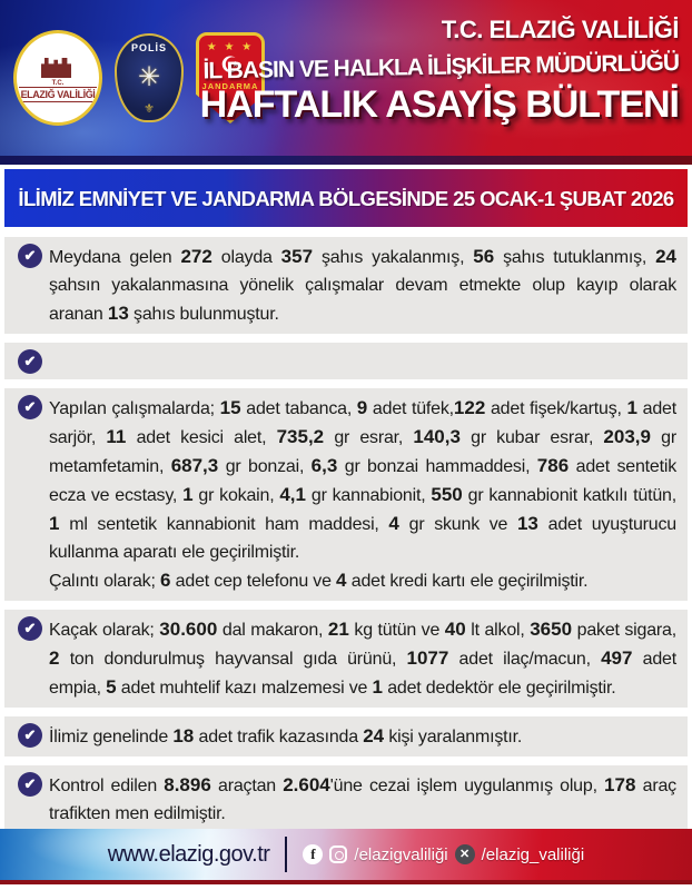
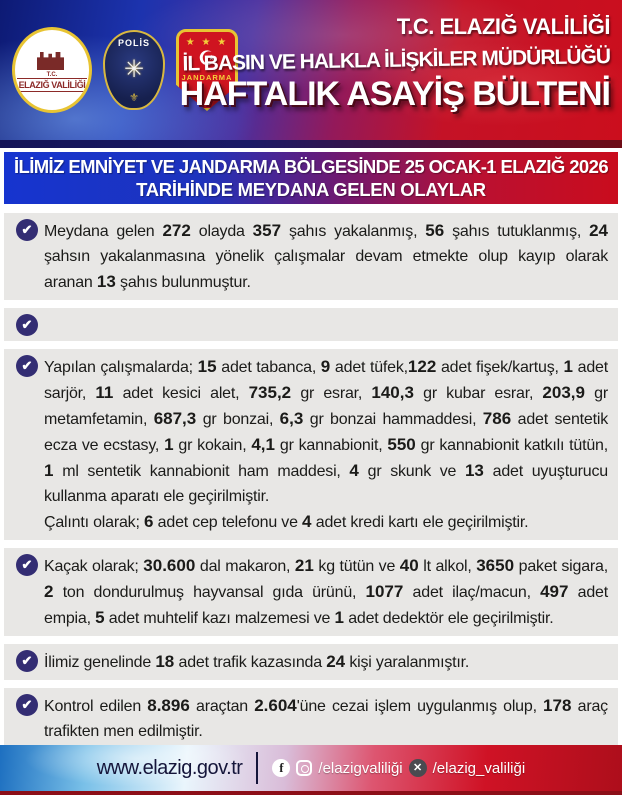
  ELAZIĞ VALİLİĞİ
  POLİS
  ✳
  ⚜
  ★ ★ ★
  ☪
  JANDARMA
  T.C. ELAZIĞ VALİLİĞİ
  İL BASIN VE HALKLA İLİŞKİLER MÜDÜRLÜĞÜ
  HAFTALIK ASAYİŞ BÜLTENİ
- İLİMİZ EMNİYET VE JANDARMA BÖLGESİNDE 25 OCAK-1 ŞUBAT 2026
+ İLİMİZ EMNİYET VE JANDARMA BÖLGESİNDE 25 OCAK-1 ELAZIĞ 2026
+ TARİHİNDE MEYDANA GELEN OLAYLAR
  ✔
  Meydana gelen 272 olayda 357 şahıs yakalanmış, 56 şahıs tutuklanmış, 24 şahsın yakalanmasına yönelik çalışmalar devam etmekte olup kayıp olarak aranan 13 şahıs bulunmuştur.
  ✔
  ✔
  Yapılan çalışmalarda; 15 adet tabanca, 9 adet tüfek,122 adet fişek/kartuş, 1 adet sarjör, 11 adet kesici alet, 735,2 gr esrar, 140,3 gr kubar esrar, 203,9 gr metamfetamin, 687,3 gr bonzai, 6,3 gr bonzai hammaddesi, 786 adet sentetik ecza ve ecstasy, 1 gr kokain, 4,1 gr kannabionit, 550 gr kannabionit katkılı tütün, 1 ml sentetik kannabionit ham maddesi, 4 gr skunk ve 13 adet uyuşturucu kullanma aparatı ele geçirilmiştir.
  Çalıntı olarak; 6 adet cep telefonu ve 4 adet kredi kartı ele geçirilmiştir.
  ✔
  Kaçak olarak; 30.600 dal makaron, 21 kg tütün ve 40 lt alkol, 3650 paket sigara, 2 ton dondurulmuş hayvansal gıda ürünü, 1077 adet ilaç/macun, 497 adet empia, 5 adet muhtelif kazı malzemesi ve 1 adet dedektör ele geçirilmiştir.
  ✔
  İlimiz genelinde 18 adet trafik kazasında 24 kişi yaralanmıştır.
  ✔
  Kontrol edilen 8.896 araçtan 2.604'üne cezai işlem uygulanmış olup, 178 araç trafikten men edilmiştir.
  www.elazig.gov.tr
  f
  /elazigvaliliği
  ✕
  /elazig_valiliği
